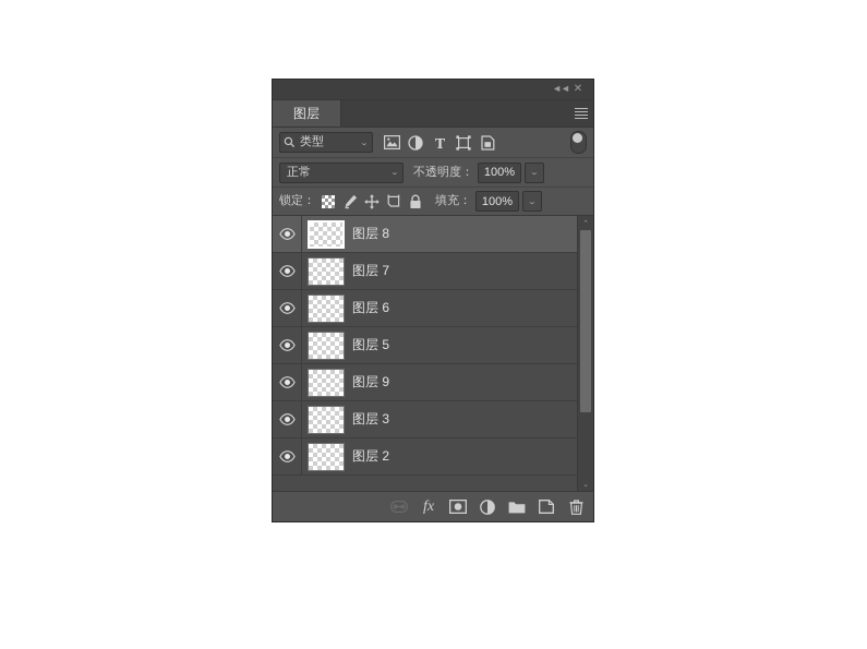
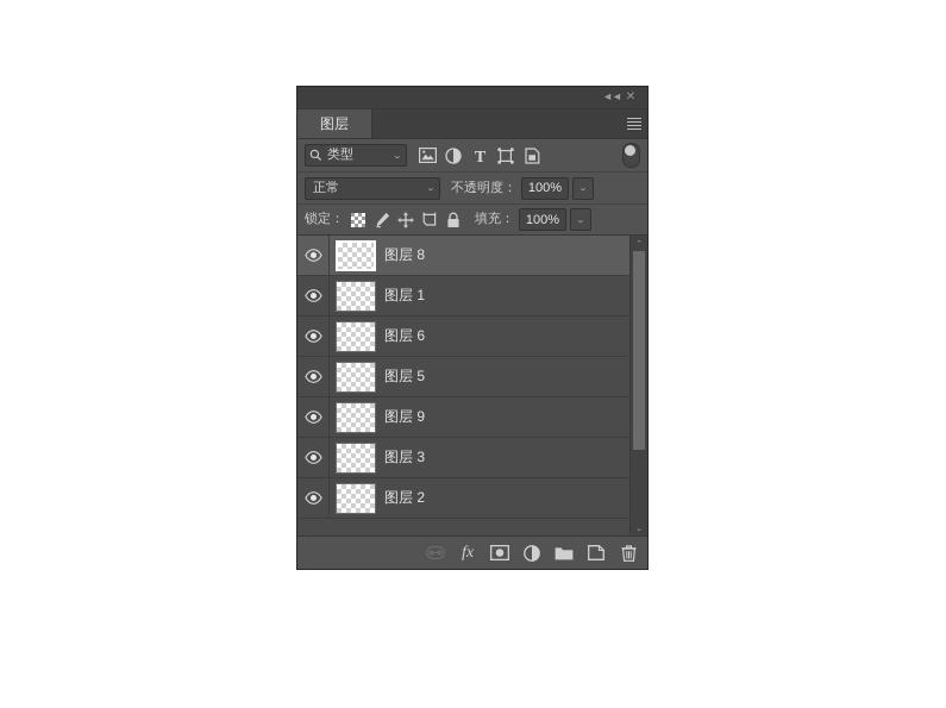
  ◄◄
  ✕
  图层
  类型
  T
  正常
  不透明度：
  100%
  锁定：
  填充：
  100%
  图层 8
- 图层 7
+ 图层 1
  图层 6
  图层 5
  图层 9
  图层 3
  图层 2
  fx
